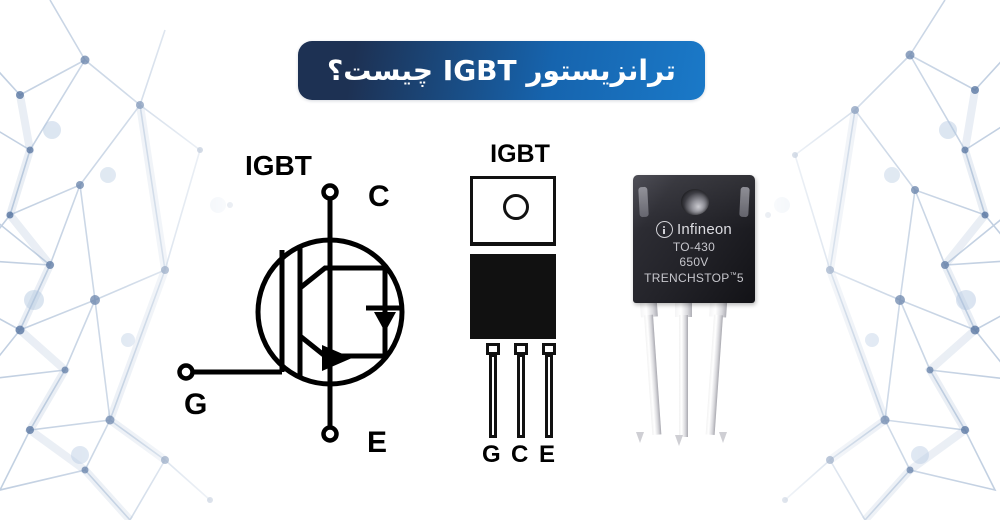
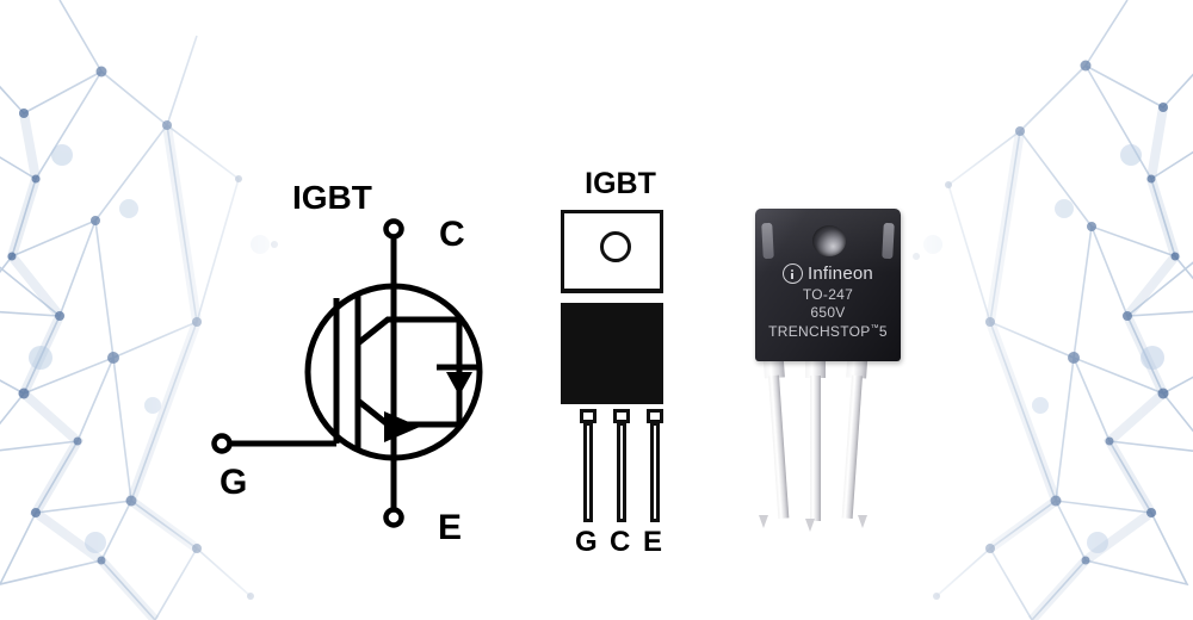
- ترانزیستور IGBT چیست؟
  IGBT
  C
  G
  E
  IGBT
  G
  C
  E
  Infineon
- TO-430
+ TO-247
  650V
  TRENCHSTOP 5
